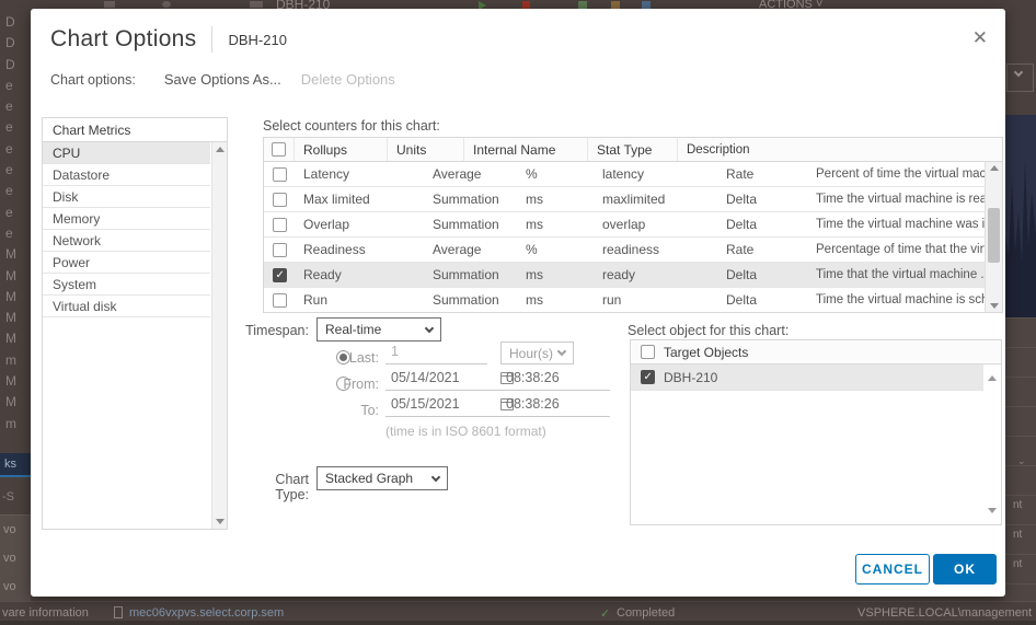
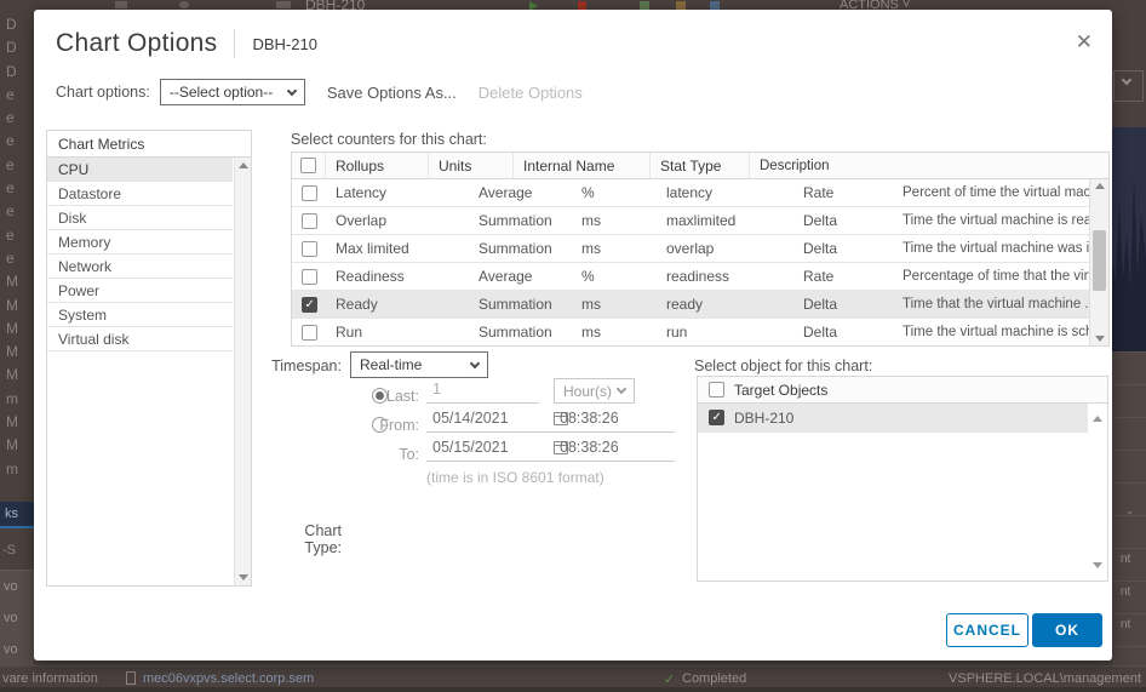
  DBH-210
  ACTIONS ˅
  D
  D
  D
  e
  e
  e
  e
  e
  e
  e
  e
  M
  M
  M
  M
  M
  m
  M
  M
  m
  ks
  -S
  vo
  vo
  vo
  ⌄
  nt
  nt
  nt
  vare information
  mec06vxpvs.select.corp.sem
  ✓
  Completed
  VSPHERE.LOCAL\management
  Chart Options
  DBH-210
  ✕
  Chart options:
+ --Select option--
  Save Options As...
  Delete Options
  Chart Metrics
  CPU
  Datastore
  Disk
  Memory
  Network
  Power
  System
  Virtual disk
  Select counters for this chart:
  Rollups
  Units
  Internal Name
  Stat Type
  Description
  Latency
  Average
  %
  latency
  Rate
  Percent of time the virtual mac
- Max limited
+ Overlap
  Summation
  ms
  maxlimited
  Delta
  Time the virtual machine is rea
- Overlap
+ Max limited
  Summation
  ms
  overlap
  Delta
  Time the virtual machine was i
  Readiness
  Average
  %
  readiness
  Rate
  Percentage of time that the vir
  Ready
  Summation
  ms
  ready
  Delta
  Time that the virtual machine .
  Run
  Summation
  ms
  run
  Delta
  Time the virtual machine is sc
  Timespan:
  Real-time
  Last:
  1
  Hour(s)
  From:
  05/14/2021
  08:38:26
  To:
  05/15/2021
  08:38:26
  (time is in ISO 8601 format)
  Chart Type:
- Stacked Graph
  Select object for this chart:
  Target Objects
  DBH-210
  CANCEL
  OK
